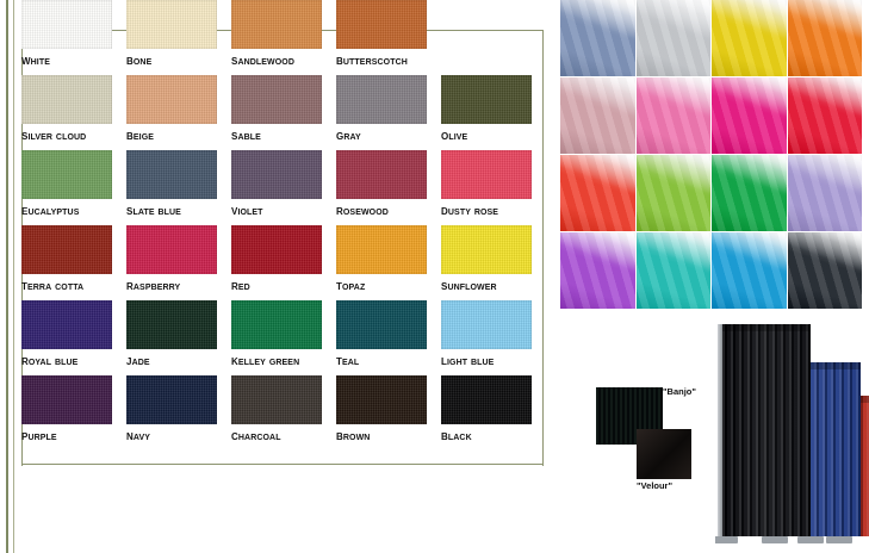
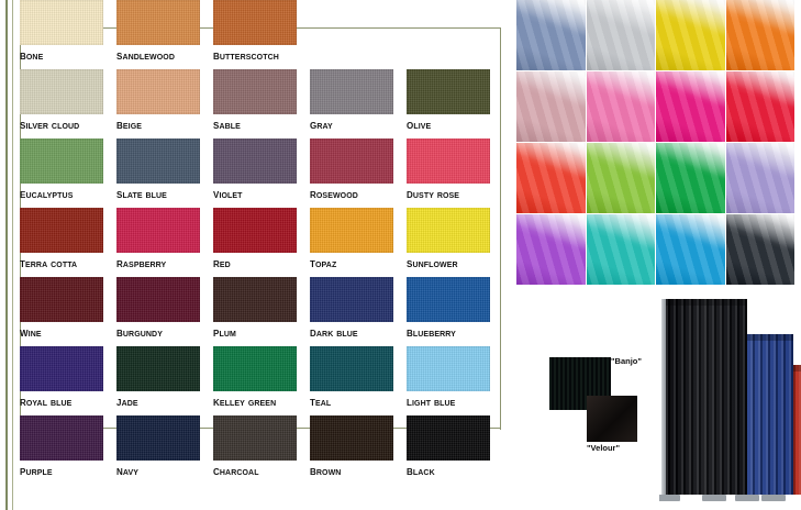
- white
  bone
  sandlewood
  butterscotch
  silver cloud
  beige
  sable
  gray
  olive
  eucalyptus
  slate blue
  violet
  rosewood
  dusty rose
  terra cotta
  raspberry
  red
  topaz
  sunflower
+ wine
+ burgundy
+ plum
+ dark blue
+ blueberry
  royal blue
  jade
  kelley green
  teal
  light blue
  purple
  navy
  charcoal
  brown
  black
  "Banjo"
  "Velour"
